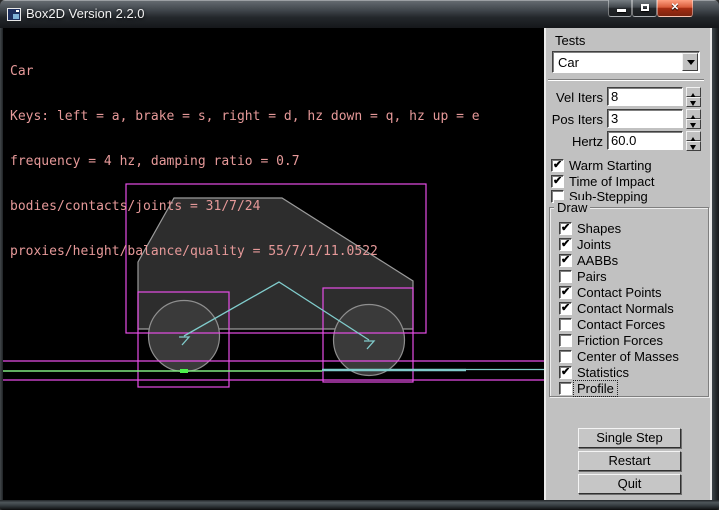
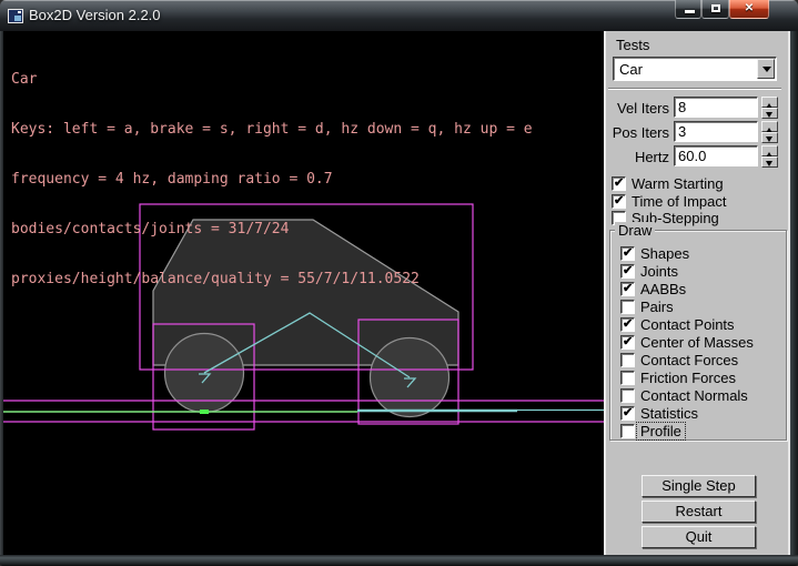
  Box2D Version 2.2.0
  ✕
  Car
  Keys: left = a, brake = s, right = d, hz down = q, hz up = e
  frequency = 4 hz, damping ratio = 0.7
  bodies/contacts/joints = 31/7/24
  proxies/height/balance/quality = 55/7/1/11.0522
  Tests
  Car
  Vel Iters
  8
  Pos Iters
  3
  Hertz
  60.0
  Warm Starting
  Time of Impact
  Sub-Stepping
  Draw
  Shapes
  Joints
  AABBs
  Pairs
  Contact Points
- Contact Normals
+ Center of Masses
  Contact Forces
  Friction Forces
- Center of Masses
+ Contact Normals
  Statistics
  Profile
  Single Step
  Restart
  Quit
